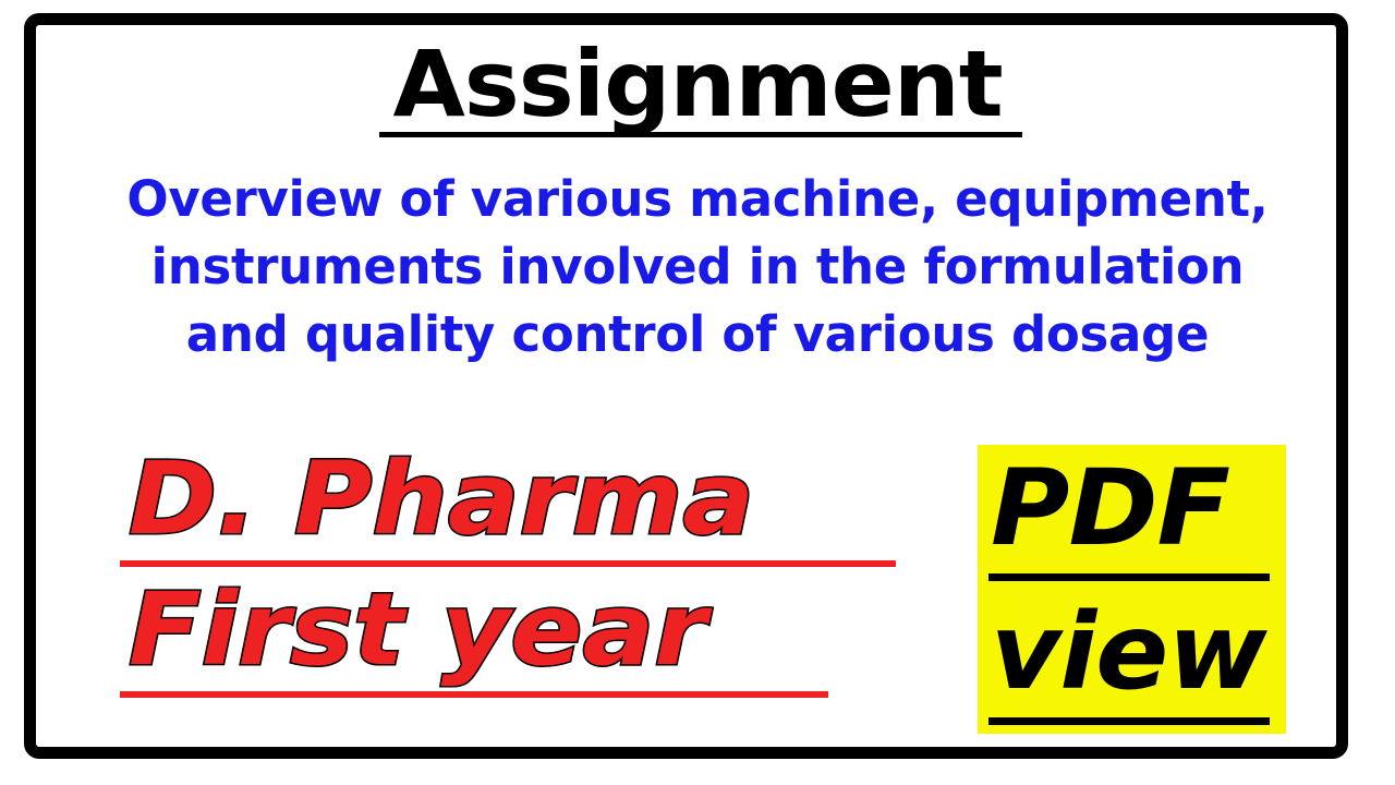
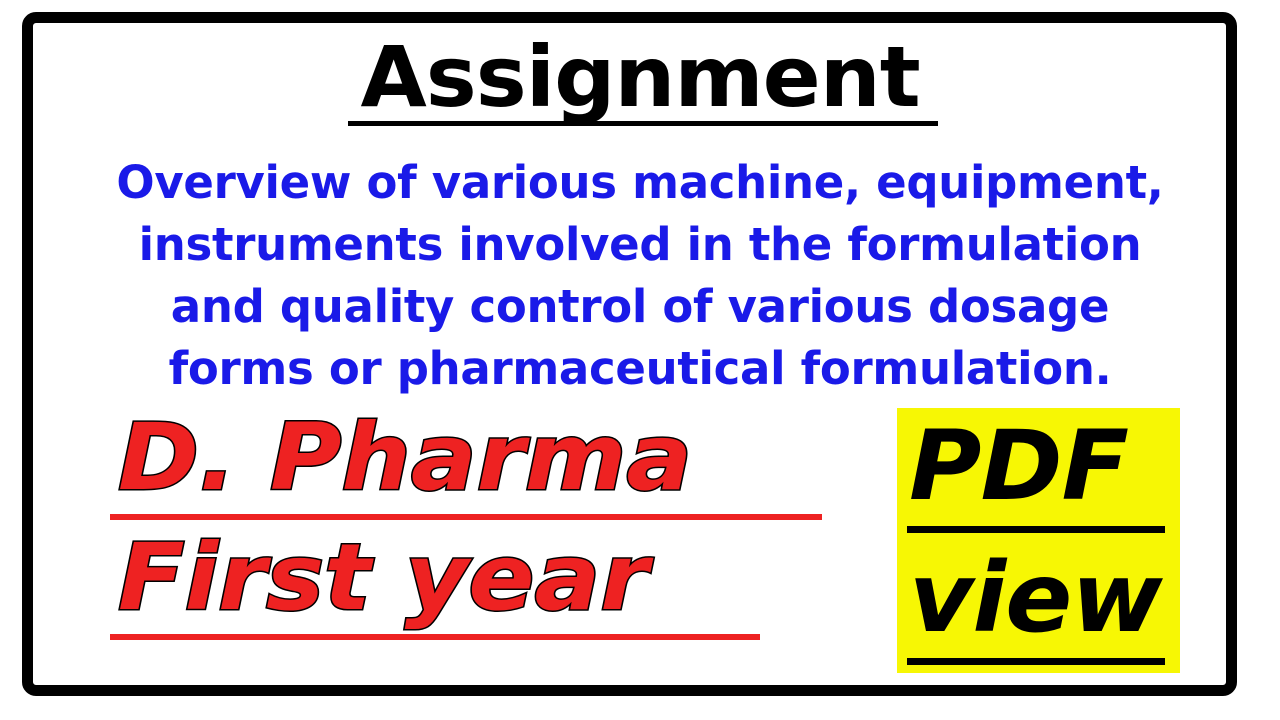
  Assignment
  Overview of various machine, equipment,
  instruments involved in the formulation
  and quality control of various dosage
+ forms or pharmaceutical formulation.
  D. Pharma
  First year
  PDF
  view
